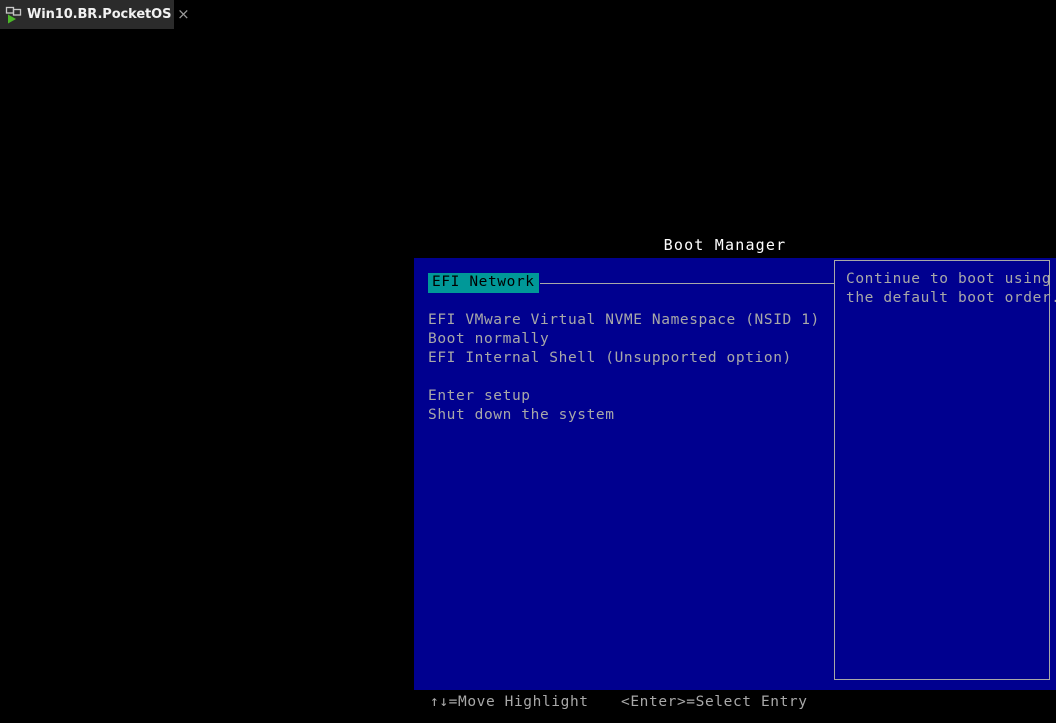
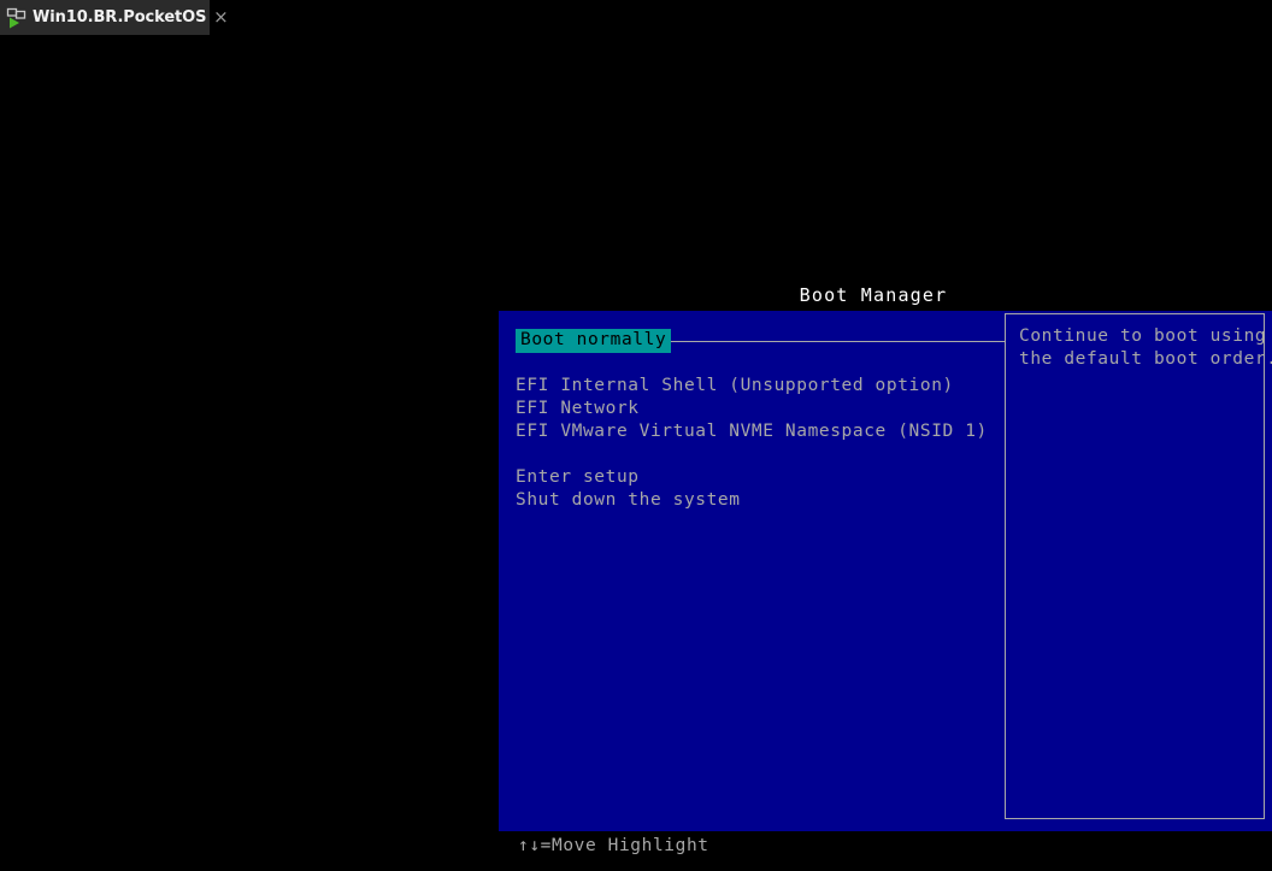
  Win10.BR.PocketOS
  ×
  Boot Manager
- EFI Network
+ Boot normally
- EFI VMware Virtual NVME Namespace (NSID 1)
+ EFI Internal Shell (Unsupported option)
- Boot normally
+ EFI Network
- EFI Internal Shell (Unsupported option)
+ EFI VMware Virtual NVME Namespace (NSID 1)
  Enter setup
  Shut down the system
  Continue to boot using
  the default boot order
  ↑↓=Move Highlight
- <Enter>=Select Entry
